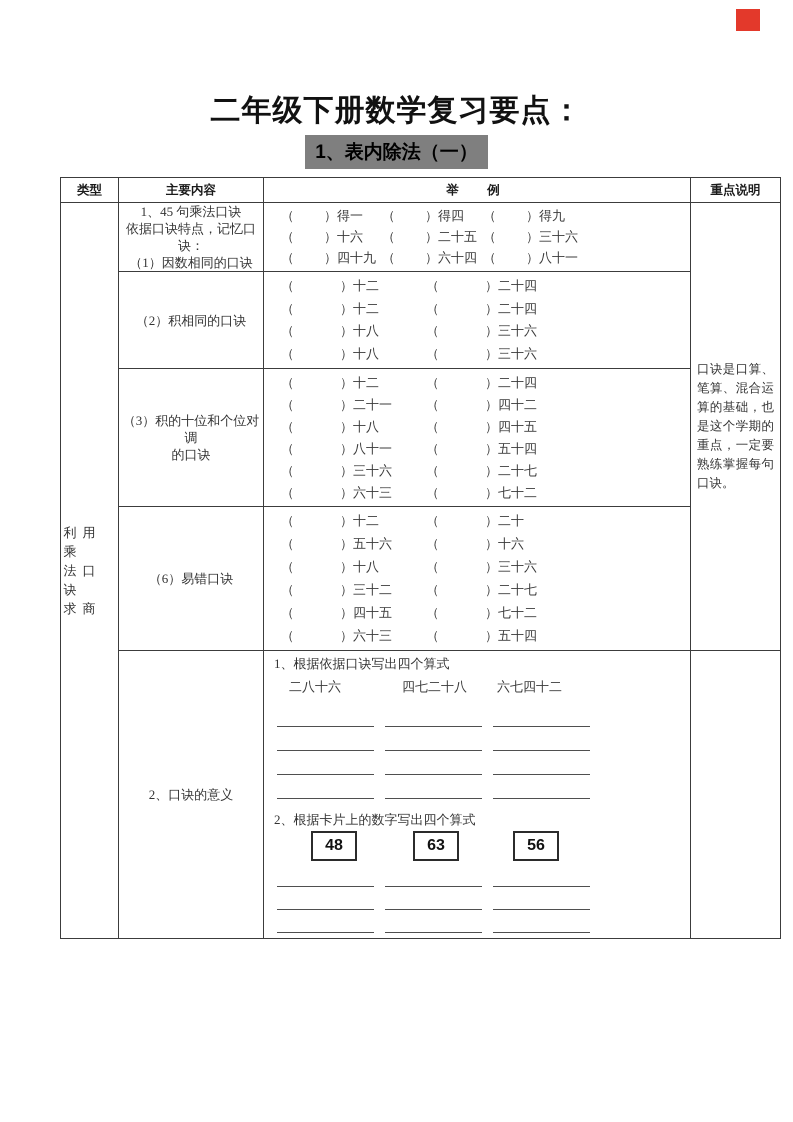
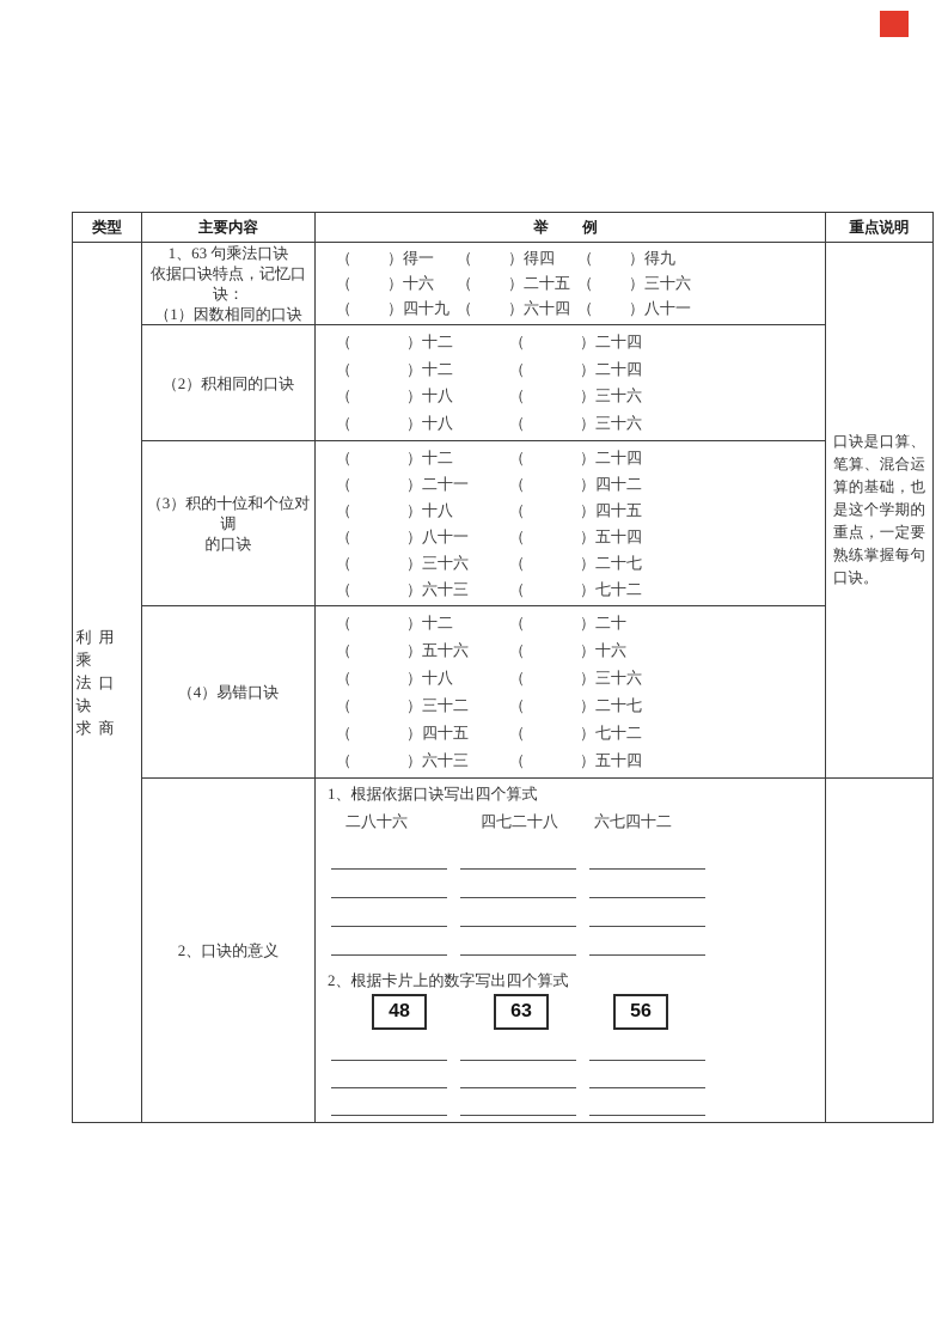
- 二年级下册数学复习要点：
- 1、表内除法（一）
  类型	主要内容	举 例	重点说明
- 利用乘法口诀求商	1、45 句乘法口诀依据口诀特点，记忆口诀：（1）因数相同的口诀	（ ）得一 （ ）得四 （ ）得九（ ）十六 （ ）二十五 （ ）三十六（ ）四十九 （ ）六十四 （ ）八十一	口诀是口算、笔算、混合运算的基础，也是这个学期的重点，一定要熟练掌握每句口诀。
+ 利用乘法口诀求商	1、63 句乘法口诀依据口诀特点，记忆口诀：（1）因数相同的口诀	（ ）得一 （ ）得四 （ ）得九（ ）十六 （ ）二十五 （ ）三十六（ ）四十九 （ ）六十四 （ ）八十一	口诀是口算、笔算、混合运算的基础，也是这个学期的重点，一定要熟练掌握每句口诀。
  （2）积相同的口诀	（ ）十二 （ ）二十四（ ）十二 （ ）二十四（ ）十八 （ ）三十六（ ）十八 （ ）三十六
  （3）积的十位和个位对调的口诀	（ ）十二 （ ）二十四（ ）二十一 （ ）四十二（ ）十八 （ ）四十五（ ）八十一 （ ）五十四（ ）三十六 （ ）二十七（ ）六十三 （ ）七十二
- （6）易错口诀	（ ）十二 （ ）二十（ ）五十六 （ ）十六（ ）十八 （ ）三十六（ ）三十二 （ ）二十七（ ）四十五 （ ）七十二（ ）六十三 （ ）五十四
+ （4）易错口诀	（ ）十二 （ ）二十（ ）五十六 （ ）十六（ ）十八 （ ）三十六（ ）三十二 （ ）二十七（ ）四十五 （ ）七十二（ ）六十三 （ ）五十四
  2、口诀的意义	1、根据依据口诀写出四个算式 二八十六 四七二十八 六七四十二 2、根据卡片上的数字写出四个算式 48 63 56
